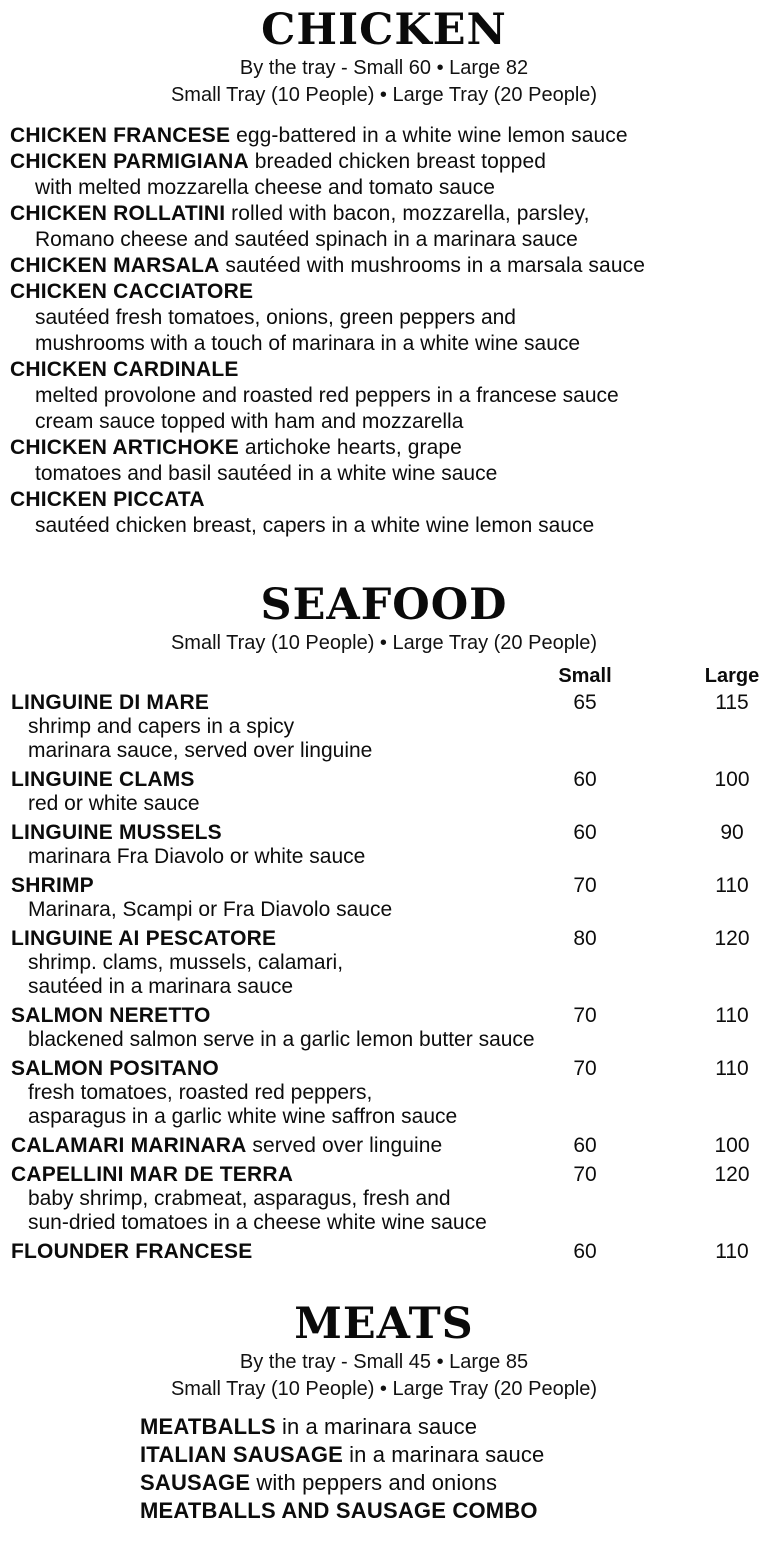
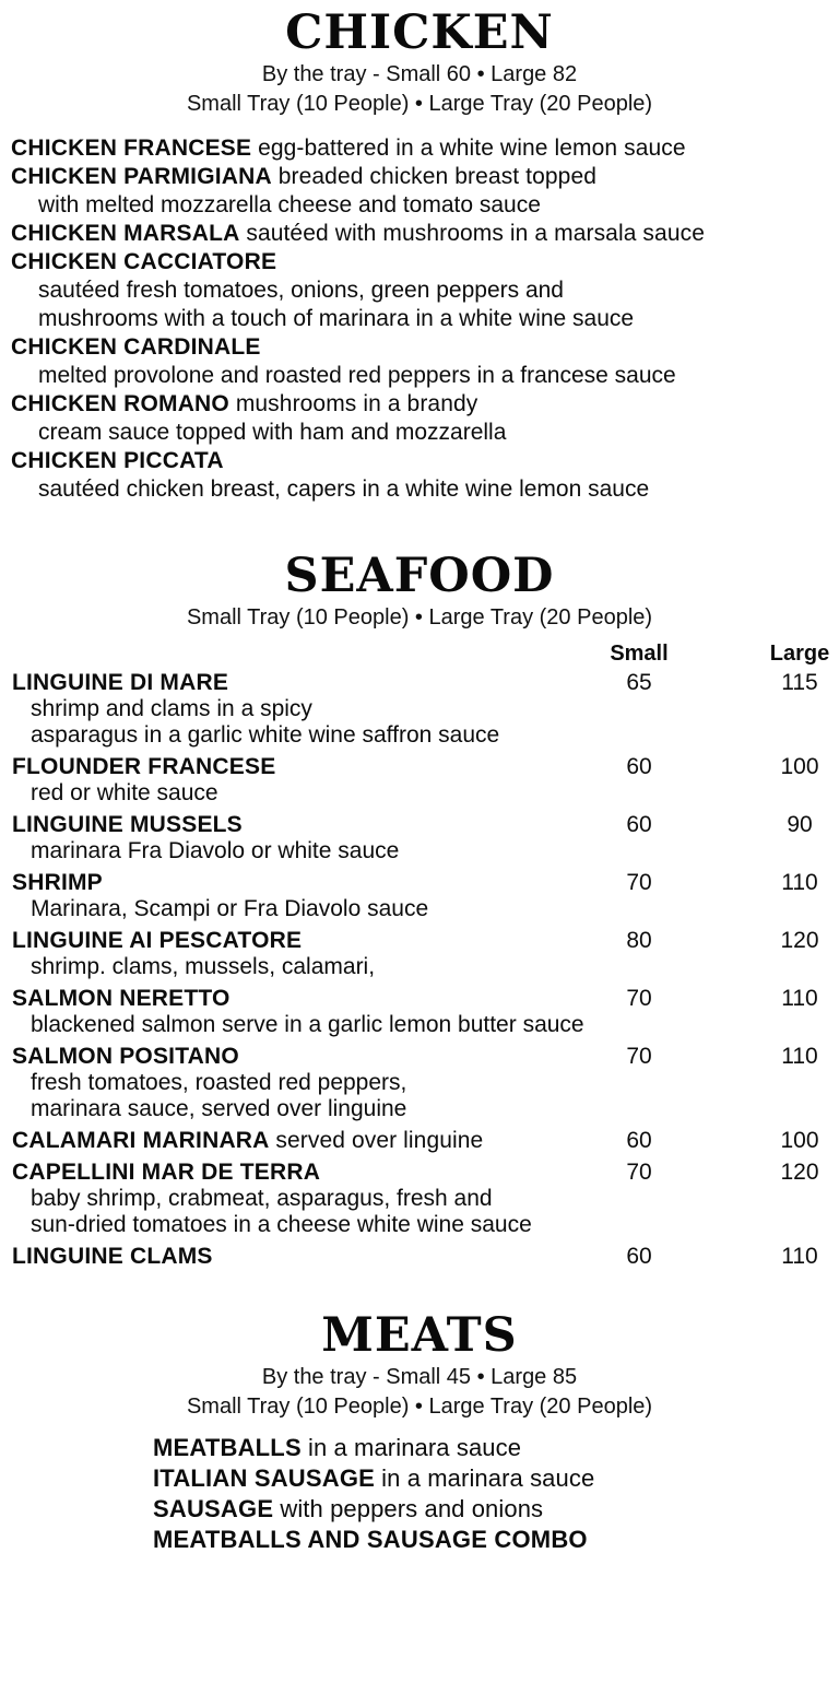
  CHICKEN
  By the tray - Small 60 • Large 82
  Small Tray (10 People) • Large Tray (20 People)
  CHICKEN FRANCESE egg-battered in a white wine lemon sauce
  CHICKEN PARMIGIANA breaded chicken breast topped
  with melted mozzarella cheese and tomato sauce
- CHICKEN ROLLATINI rolled with bacon, mozzarella, parsley,
- Romano cheese and sautéed spinach in a marinara sauce
  CHICKEN MARSALA sautéed with mushrooms in a marsala sauce
  CHICKEN CACCIATORE
  sautéed fresh tomatoes, onions, green peppers and
  mushrooms with a touch of marinara in a white wine sauce
  CHICKEN CARDINALE
  melted provolone and roasted red peppers in a francese sauce
+ CHICKEN ROMANO mushrooms in a brandy
  cream sauce topped with ham and mozzarella
- CHICKEN ARTICHOKE artichoke hearts, grape
- tomatoes and basil sautéed in a white wine sauce
  CHICKEN PICCATA
  sautéed chicken breast, capers in a white wine lemon sauce
  SEAFOOD
  Small Tray (10 People) • Large Tray (20 People)
  Small
  Large
  LINGUINE DI MARE
  65
  115
- shrimp and capers in a spicy
+ shrimp and clams in a spicy
- marinara sauce, served over linguine
+ asparagus in a garlic white wine saffron sauce
- LINGUINE CLAMS
+ FLOUNDER FRANCESE
  60
  100
  red or white sauce
  LINGUINE MUSSELS
  60
  90
  marinara Fra Diavolo or white sauce
  SHRIMP
  70
  110
  Marinara, Scampi or Fra Diavolo sauce
  LINGUINE AI PESCATORE
  80
  120
  shrimp. clams, mussels, calamari,
- sautéed in a marinara sauce
  SALMON NERETTO
  70
  110
  blackened salmon serve in a garlic lemon butter sauce
  SALMON POSITANO
  70
  110
  fresh tomatoes, roasted red peppers,
- asparagus in a garlic white wine saffron sauce
+ marinara sauce, served over linguine
  CALAMARI MARINARA served over linguine
  60
  100
  CAPELLINI MAR DE TERRA
  70
  120
  baby shrimp, crabmeat, asparagus, fresh and
  sun-dried tomatoes in a cheese white wine sauce
- FLOUNDER FRANCESE
+ LINGUINE CLAMS
  60
  110
  MEATS
  By the tray - Small 45 • Large 85
  Small Tray (10 People) • Large Tray (20 People)
  MEATBALLS in a marinara sauce
  ITALIAN SAUSAGE in a marinara sauce
  SAUSAGE with peppers and onions
  MEATBALLS AND SAUSAGE COMBO
